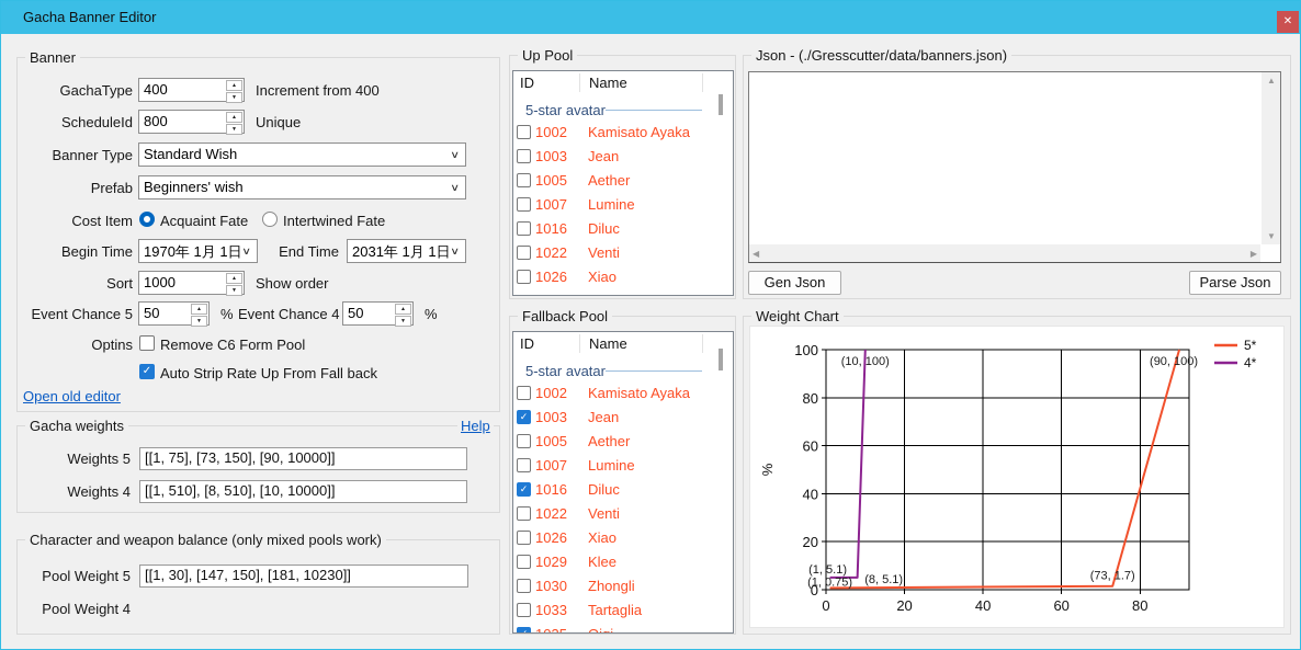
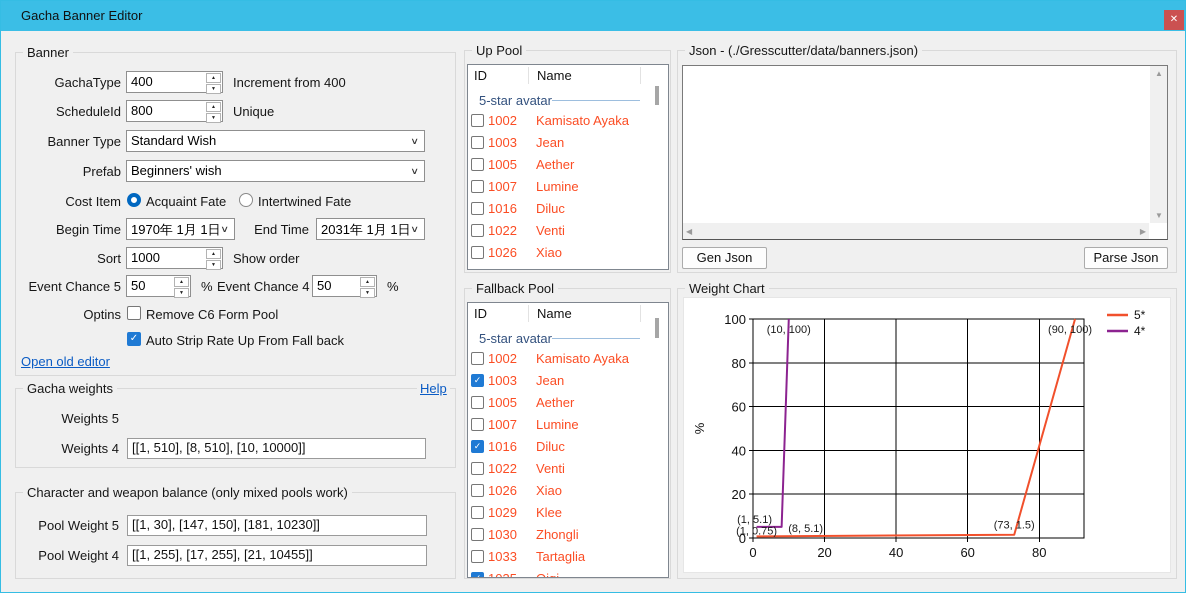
  Gacha Banner Editor
  ✕
  Banner
  GachaType
  400
  Increment from 400
  ScheduleId
  800
  Unique
  Banner Type
  Standard Wish
  ∨
  Prefab
  Beginners' wish
  ∨
  Cost Item
  Acquaint Fate
  Intertwined Fate
  Begin Time
  1970年 1月 1日
  ∨
  End Time
  2031年 1月 1日
  ∨
  Sort
  1000
  Show order
  Event Chance 5
  50
  %
  Event Chance 4
  50
  %
  Optins
  Remove C6 Form Pool
  ✓
  Auto Strip Rate Up From Fall back
  Open old editor
  Gacha weights
  Help
  Weights 5
- [[1, 75], [73, 150], [90, 10000]]
  Weights 4
  [[1, 510], [8, 510], [10, 10000]]
  Character and weapon balance (only mixed pools work)
  Pool Weight 5
  [[1, 30], [147, 150], [181, 10230]]
  Pool Weight 4
+ [[1, 255], [17, 255], [21, 10455]]
  Up Pool
  ID
  Name
  5-star avatar
  1002
  Kamisato Ayaka
  1003
  Jean
  1005
  Aether
  1007
  Lumine
  1016
  Diluc
  1022
  Venti
  1026
  Xiao
  Fallback Pool
  ID
  Name
  5-star avatar
  1002
  Kamisato Ayaka
  ✓
  1003
  Jean
  1005
  Aether
  1007
  Lumine
  ✓
  1016
  Diluc
  1022
  Venti
  1026
  Xiao
  1029
  Klee
  1030
  Zhongli
  1033
  Tartaglia
  Json - (./Gresscutter/data/banners.json)
  ▲
  ▼
  ◀
  ▶
  Gen Json
  Parse Json
  Weight Chart
  0
  20
  40
  60
  80
  0
  20
  40
  60
  80
  100
  5*
  4*
  (10, 100)
  (90, 100)
  (1, 5.1)
  (1, 0.75)
  (8, 5.1)
- (73, 1.7)
+ (73, 1.5)
